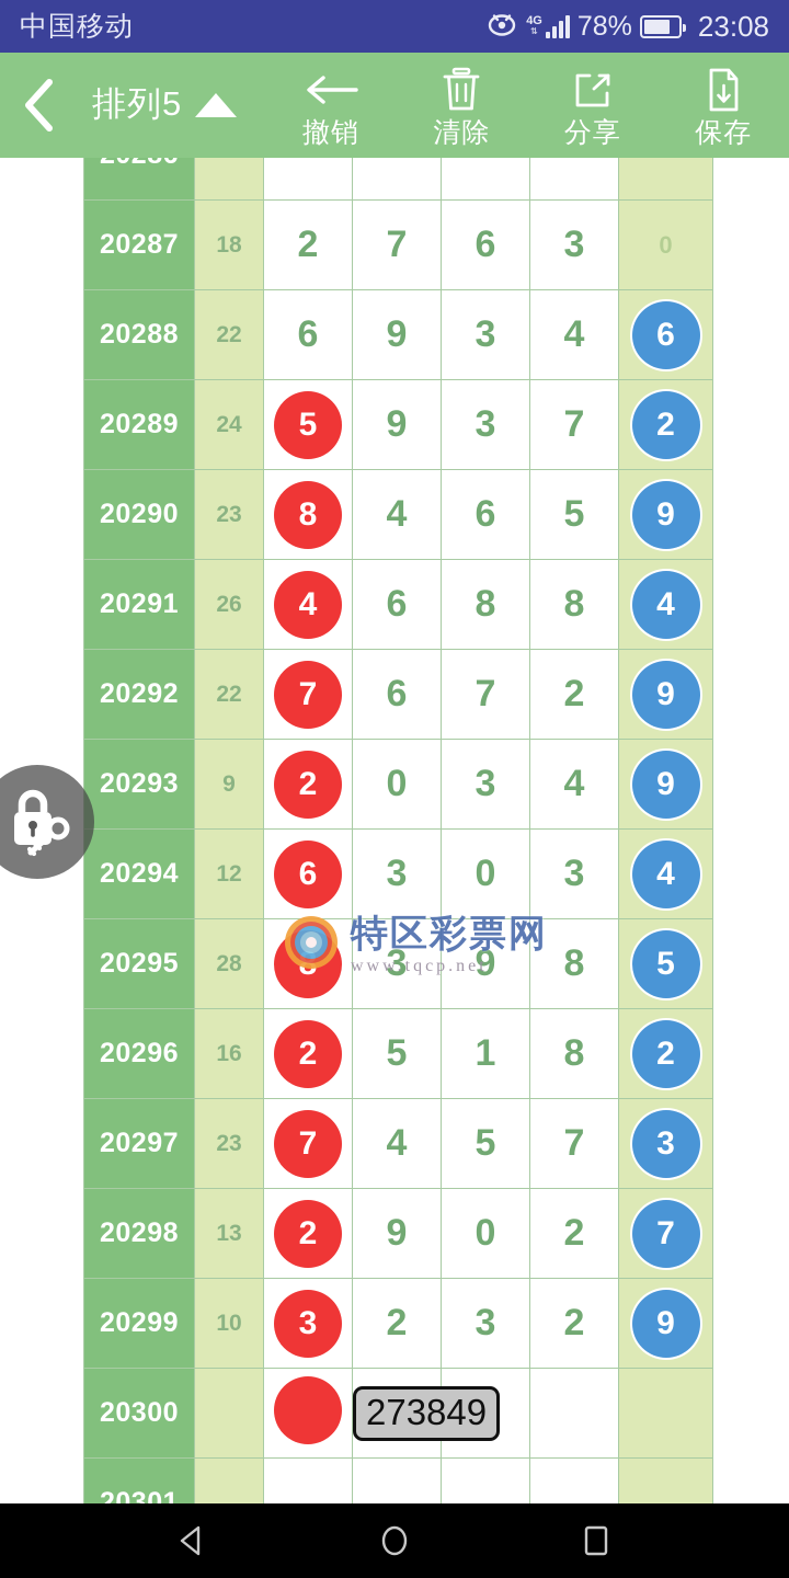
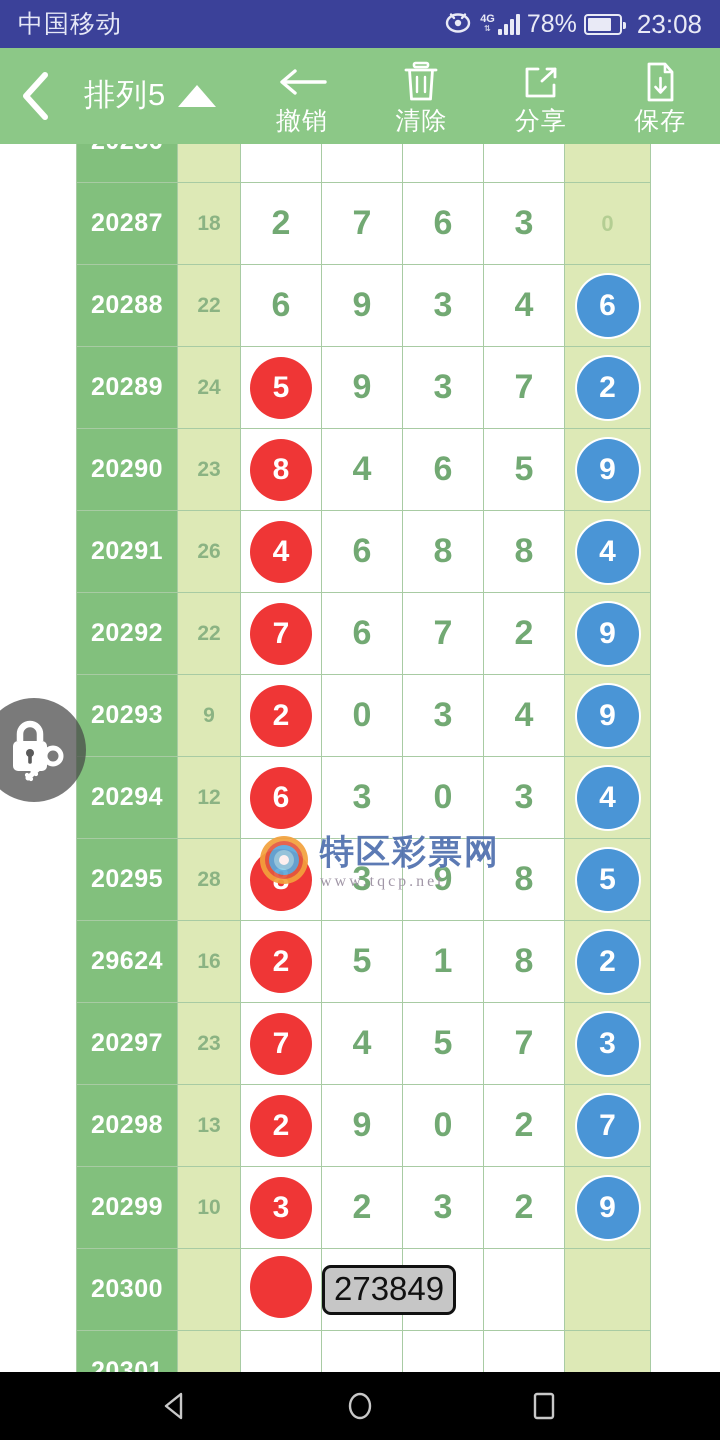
  中国移动
  4G
  ⇅
  78%
  23:08
  排列5
  撤销
  清除
  分享
  保存
  20287	18	2	7	6	3	0
  20288	22	6	9	3	4	6
  20289	24	5	9	3	7	2
  20290	23	8	4	6	5	9
  20291	26	4	6	8	8	4
  20292	22	7	6	7	2	9
  20293	9	2	0	3	4	9
  20294	12	6	3	0	3	4
  20295	28		3	9	8	5
- 20296	16	2	5	1	8	2
+ 29624	16	2	5	1	8	2
  20297	23	7	4	5	7	3
  20298	13	2	9	0	2	7
  20299	10	3	2	3	2	9
  20300			273849
  20301
  特区彩票网
  www.tqcp.net
